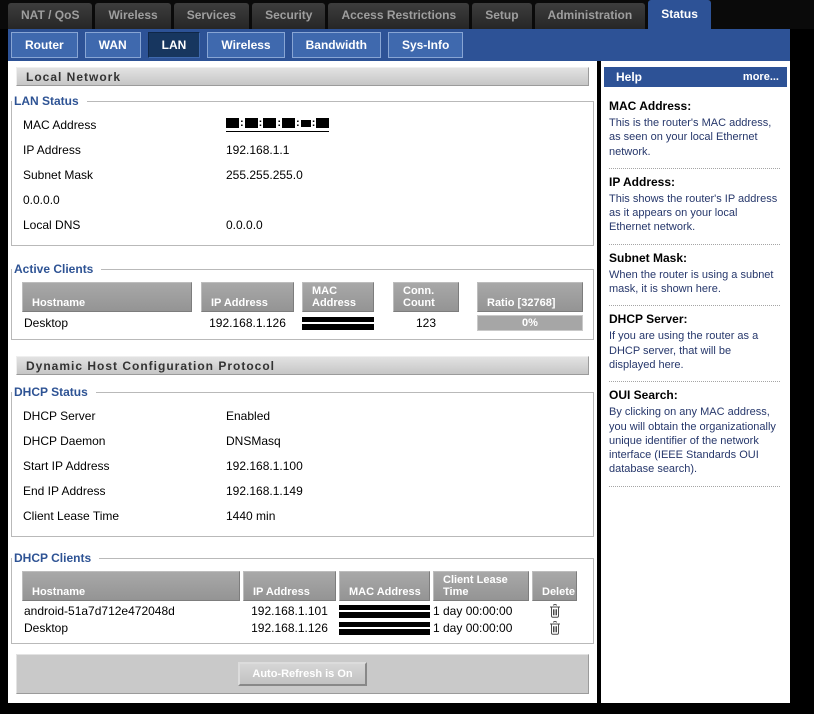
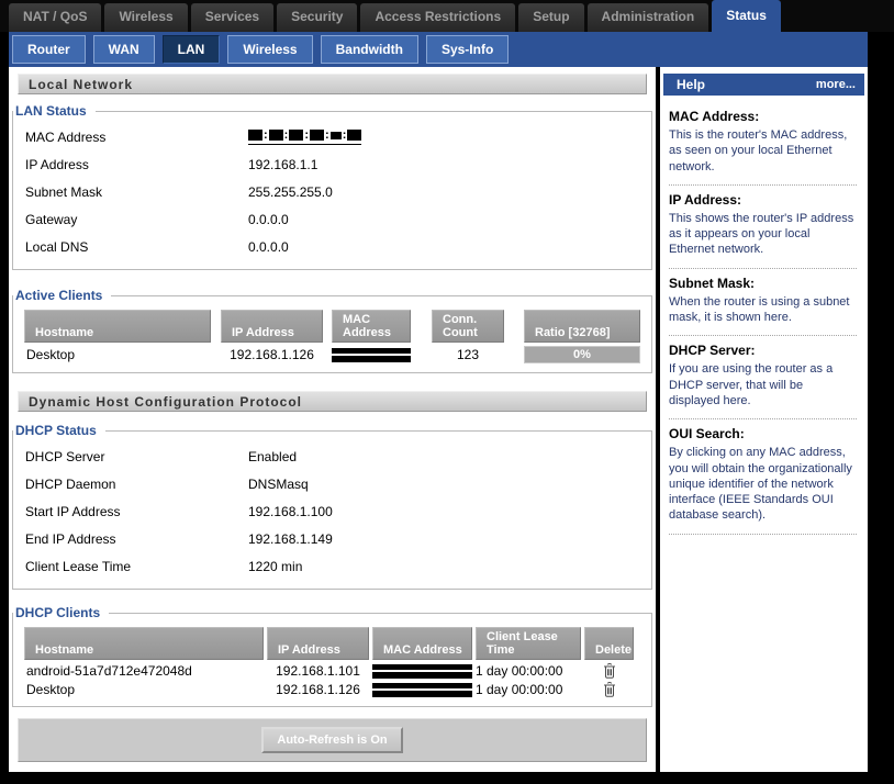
  NAT / QoS
  Wireless
  Services
  Security
  Access Restrictions
  Setup
  Administration
  Status
  Router
  WAN
  LAN
  Wireless
  Bandwidth
  Sys-Info
  Local Network
  LAN Status
  MAC Address
  :
  :
  :
  :
  :
  IP Address
  192.168.1.1
  Subnet Mask
  255.255.255.0
+ Gateway
  0.0.0.0
  Local DNS
  0.0.0.0
  Active Clients
  Hostname
  IP Address
  MAC Address
  Conn. Count
  Ratio [32768]
  Desktop
  192.168.1.126
  123
  0%
  Dynamic Host Configuration Protocol
  DHCP Status
  DHCP Server
  Enabled
  DHCP Daemon
  DNSMasq
  Start IP Address
  192.168.1.100
  End IP Address
  192.168.1.149
  Client Lease Time
- 1440 min
+ 1220 min
  DHCP Clients
  Hostname
  IP Address
  MAC Address
  Client Lease Time
  Delete
  android-51a7d712e472048d
  192.168.1.101
  1 day 00:00:00
  Desktop
  192.168.1.126
  1 day 00:00:00
  Auto-Refresh is On
  Help
  more...
  MAC Address:
  This is the router's MAC address, as seen on your local Ethernet network.
  IP Address:
  This shows the router's IP address as it appears on your local Ethernet network.
  Subnet Mask:
  When the router is using a subnet mask, it is shown here.
  DHCP Server:
  If you are using the router as a DHCP server, that will be displayed here.
  OUI Search:
  By clicking on any MAC address, you will obtain the organizationally unique identifier of the network interface (IEEE Standards OUI database search).
